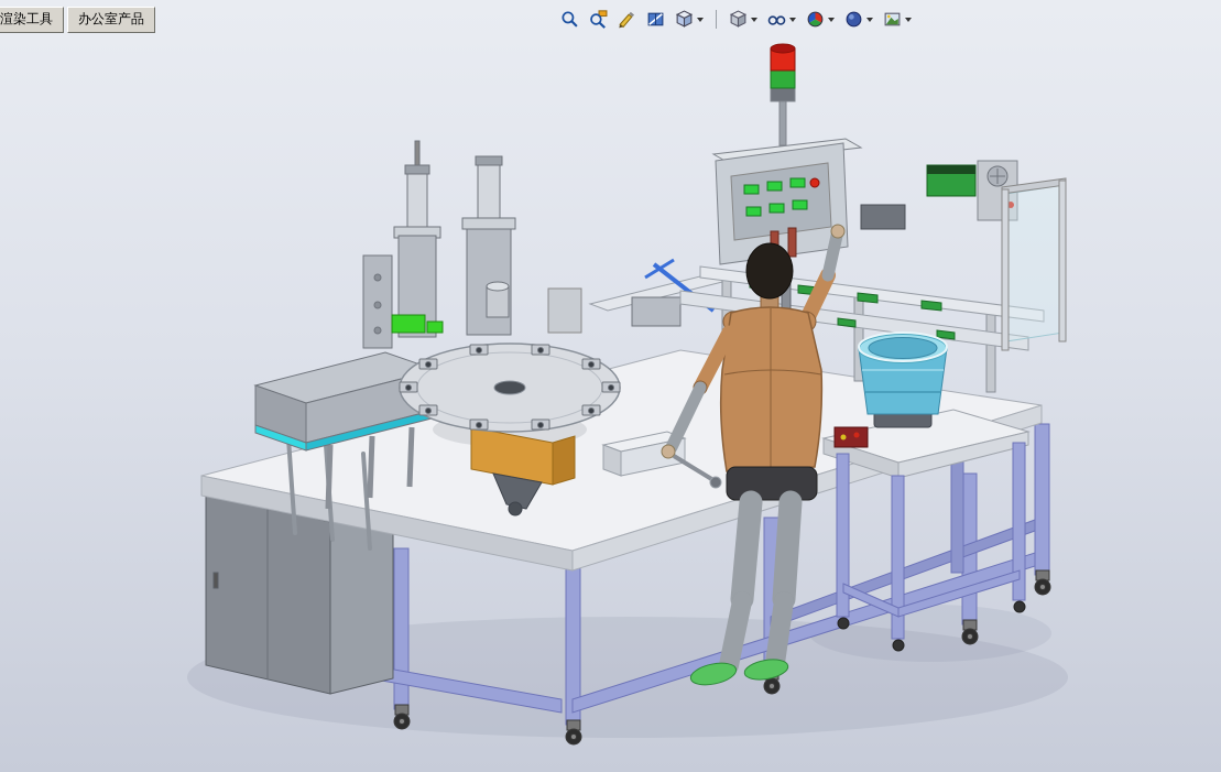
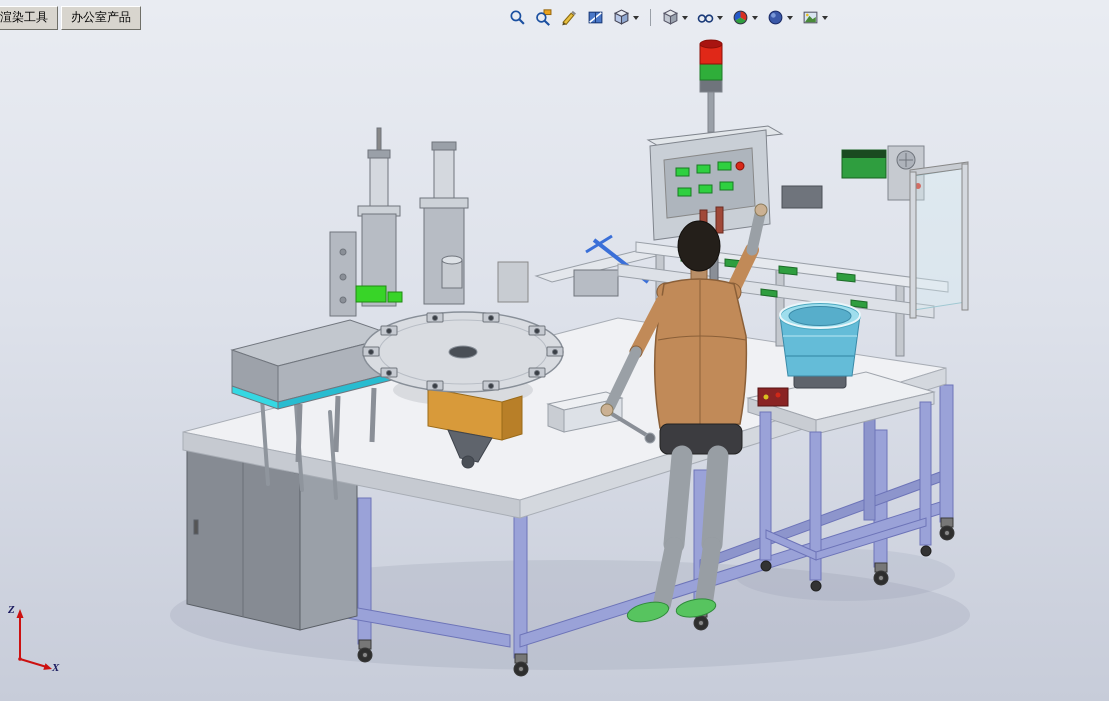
  渲染工具
  办公室产品
+ Z
+ X
